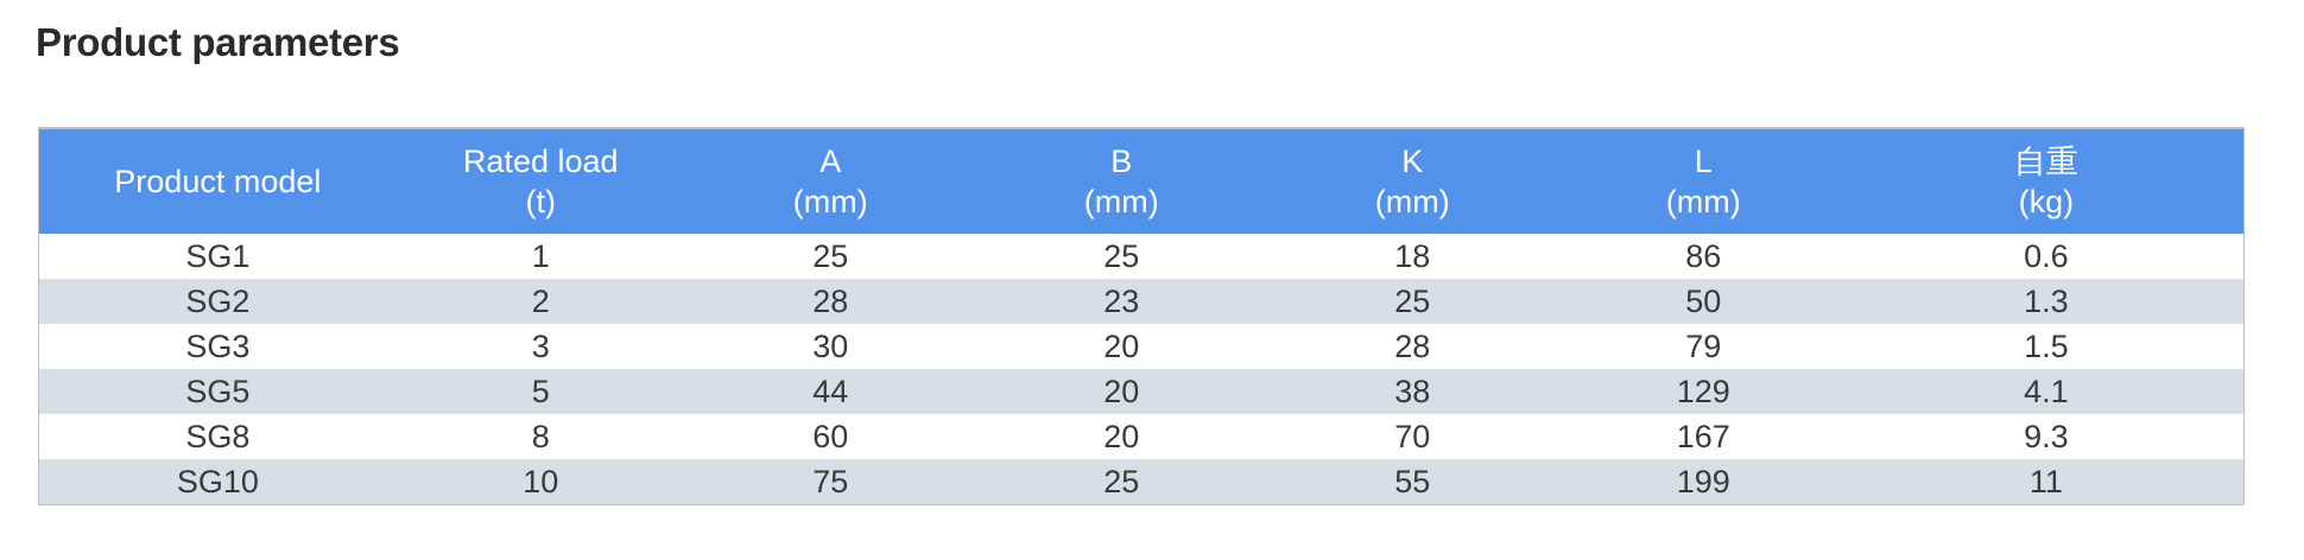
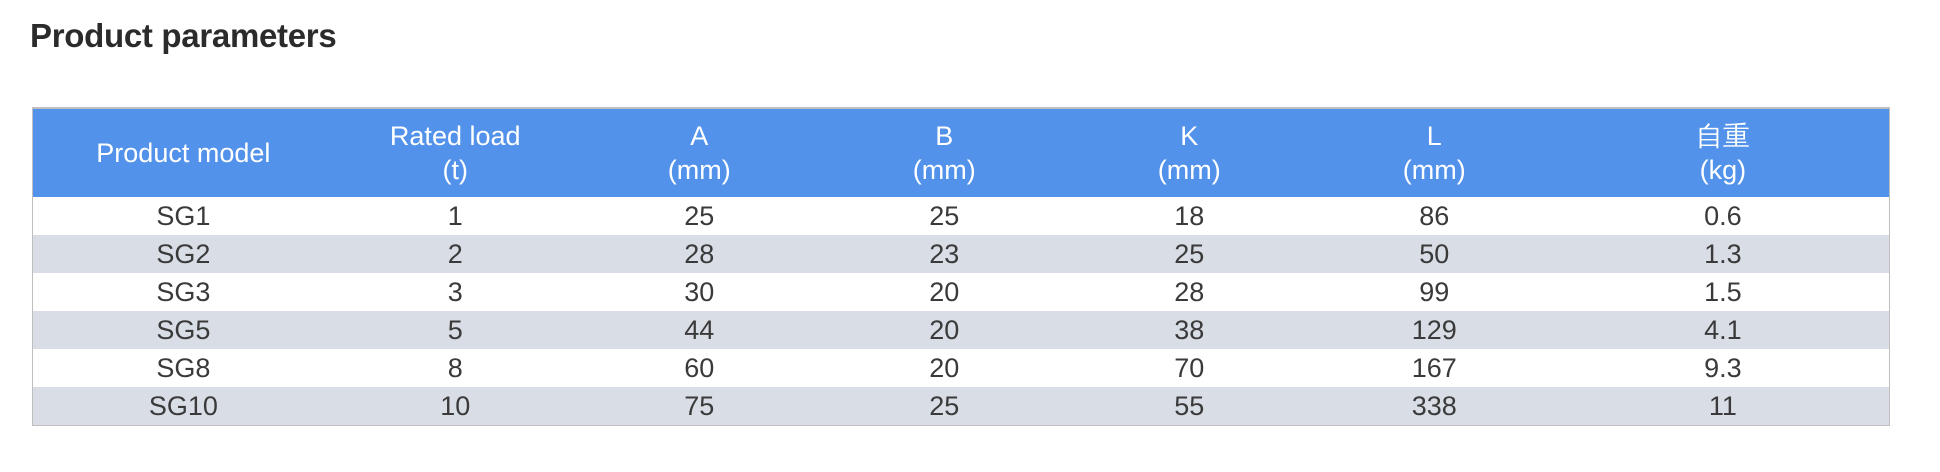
  Product parameters
  Product model	Rated load (t)	A (mm)	B (mm)	K (mm)	L (mm)	自重 (kg)
  SG1	1	25	25	18	86	0.6
  SG2	2	28	23	25	50	1.3
- SG3	3	30	20	28	79	1.5
+ SG3	3	30	20	28	99	1.5
  SG5	5	44	20	38	129	4.1
  SG8	8	60	20	70	167	9.3
- SG10	10	75	25	55	199	11
+ SG10	10	75	25	55	338	11
